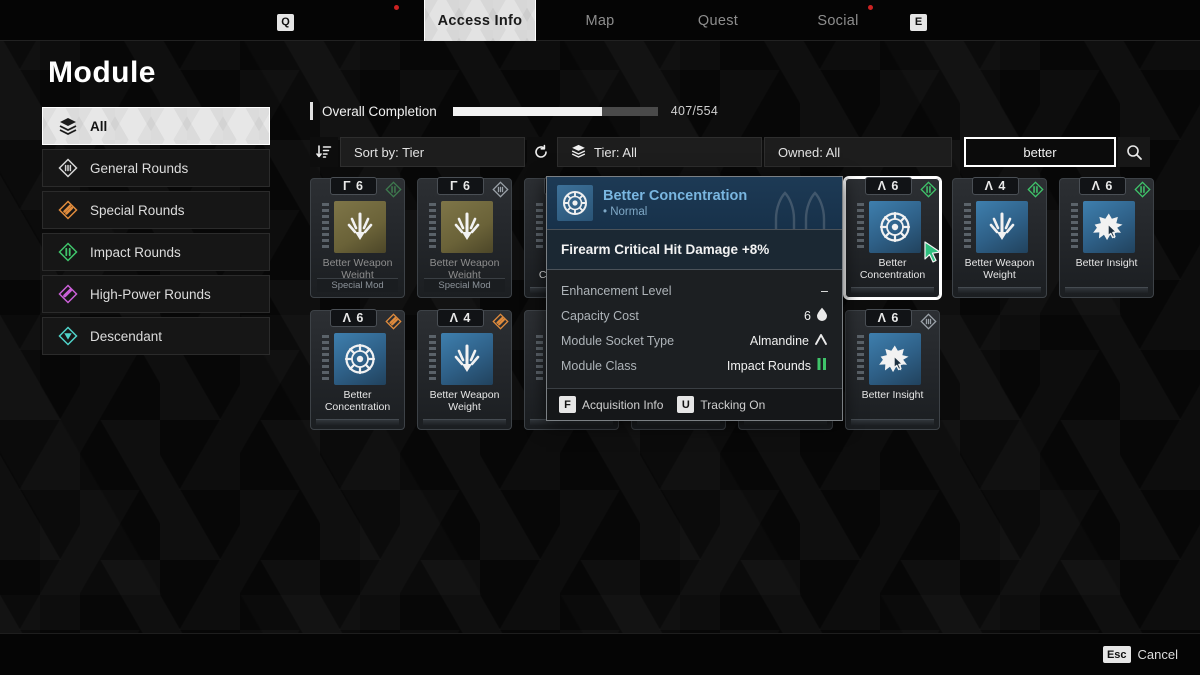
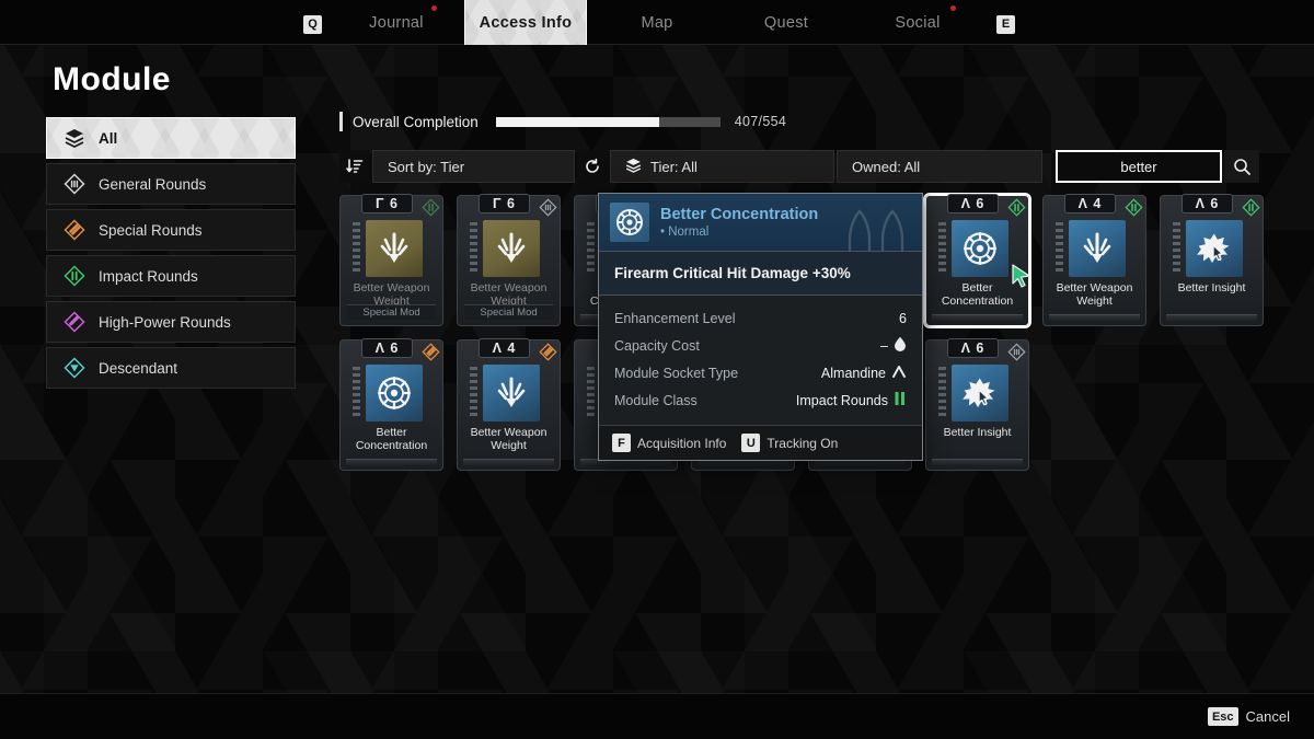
+ Journal
  Access Info
  Map
  Quest
  Social
  Q
  E
  Module
  All
  General Rounds
  Special Rounds
  Impact Rounds
  High-Power Rounds
  Descendant
  Overall Completion
  407/554
  Sort by: Tier
  Tier: All
  Owned: All
  better
  Γ 6
  Better Weapon Weight
  Special Mod
  Γ 6
  Better Weapon Weight
  Special Mod
  Λ 6
  Better Concentration
  Λ 4
  Better Weapon Weight
  Λ 6
  Better Insight
  Λ 6
  Better Concentration
  Λ 4
  Better Weapon Weight
  Λ 6
  Better Insight
  Better Concentration
  • Normal
- Firearm Critical Hit Damage +8%
+ Firearm Critical Hit Damage +30%
  Enhancement Level
- –
+ 6
  Capacity Cost
- 6
+ –
  Module Socket Type
  Almandine
  Module Class
  Impact Rounds
  F
  Acquisition Info
  U
  Tracking On
  Esc
  Cancel
